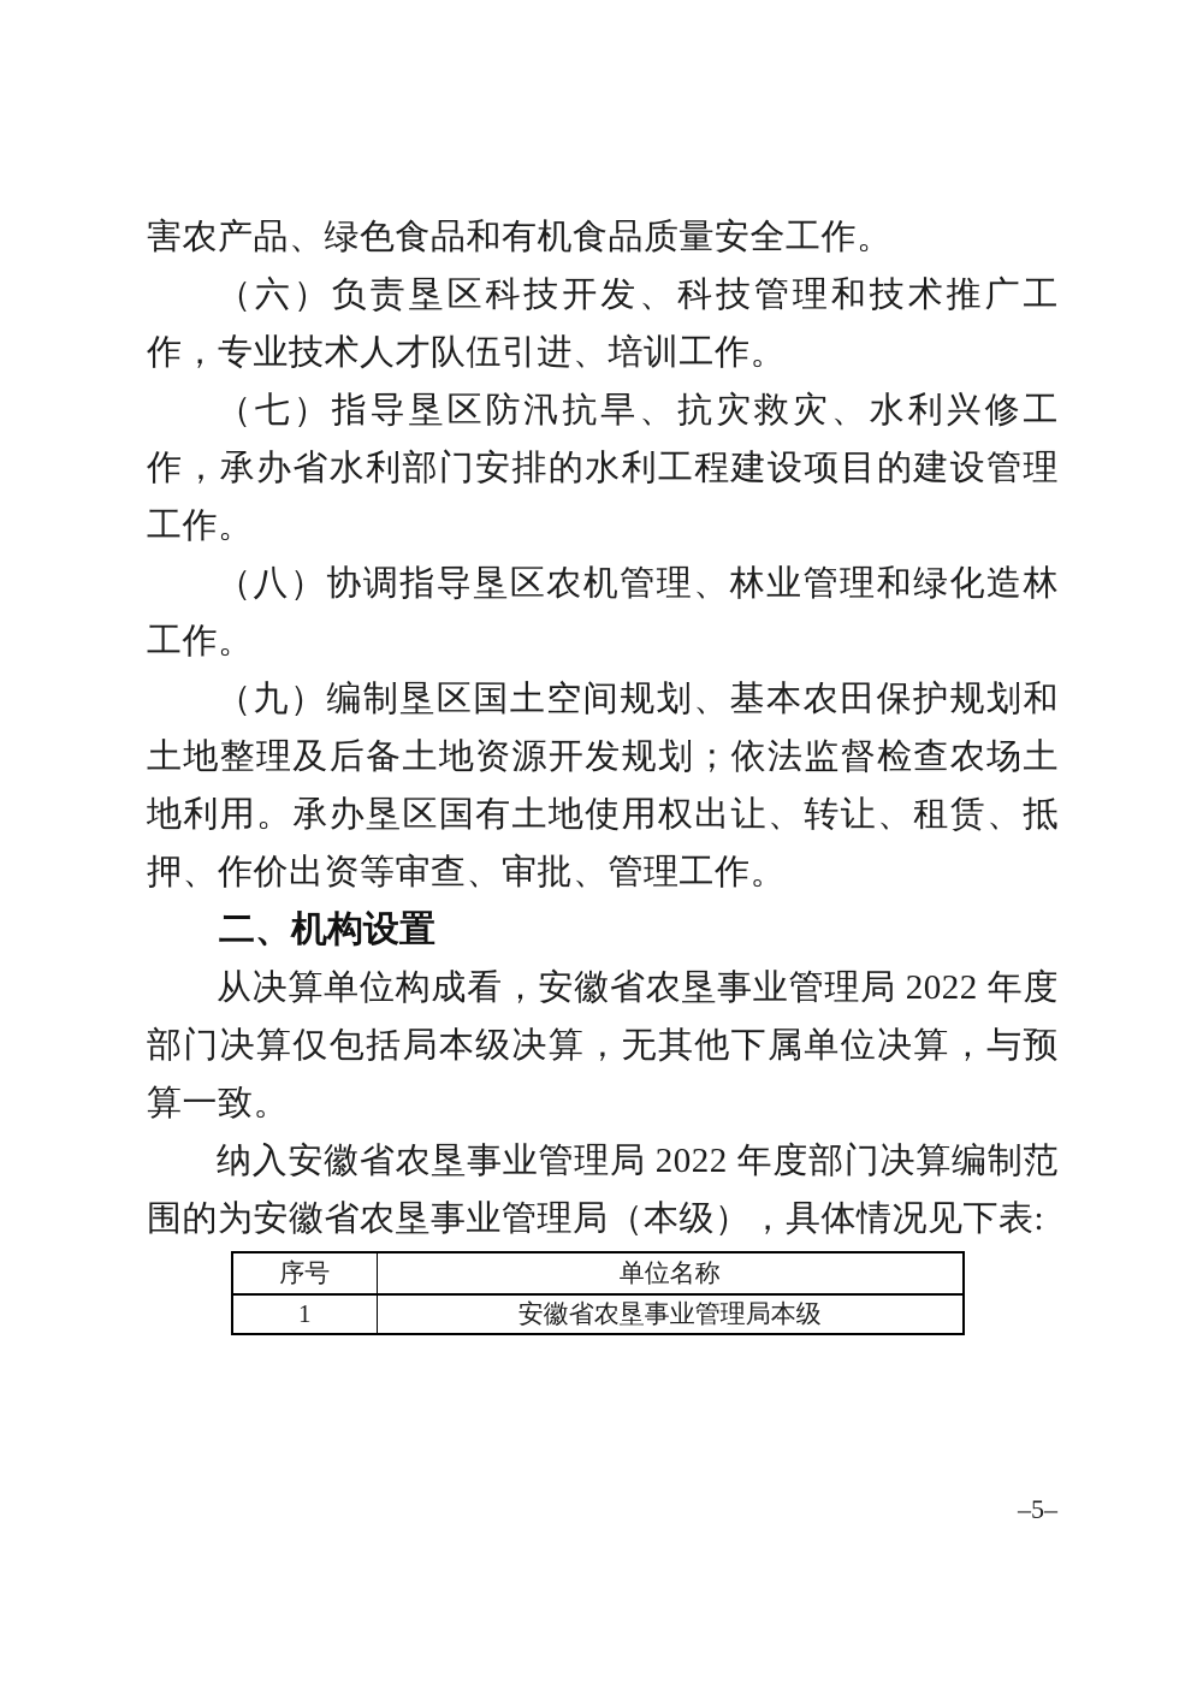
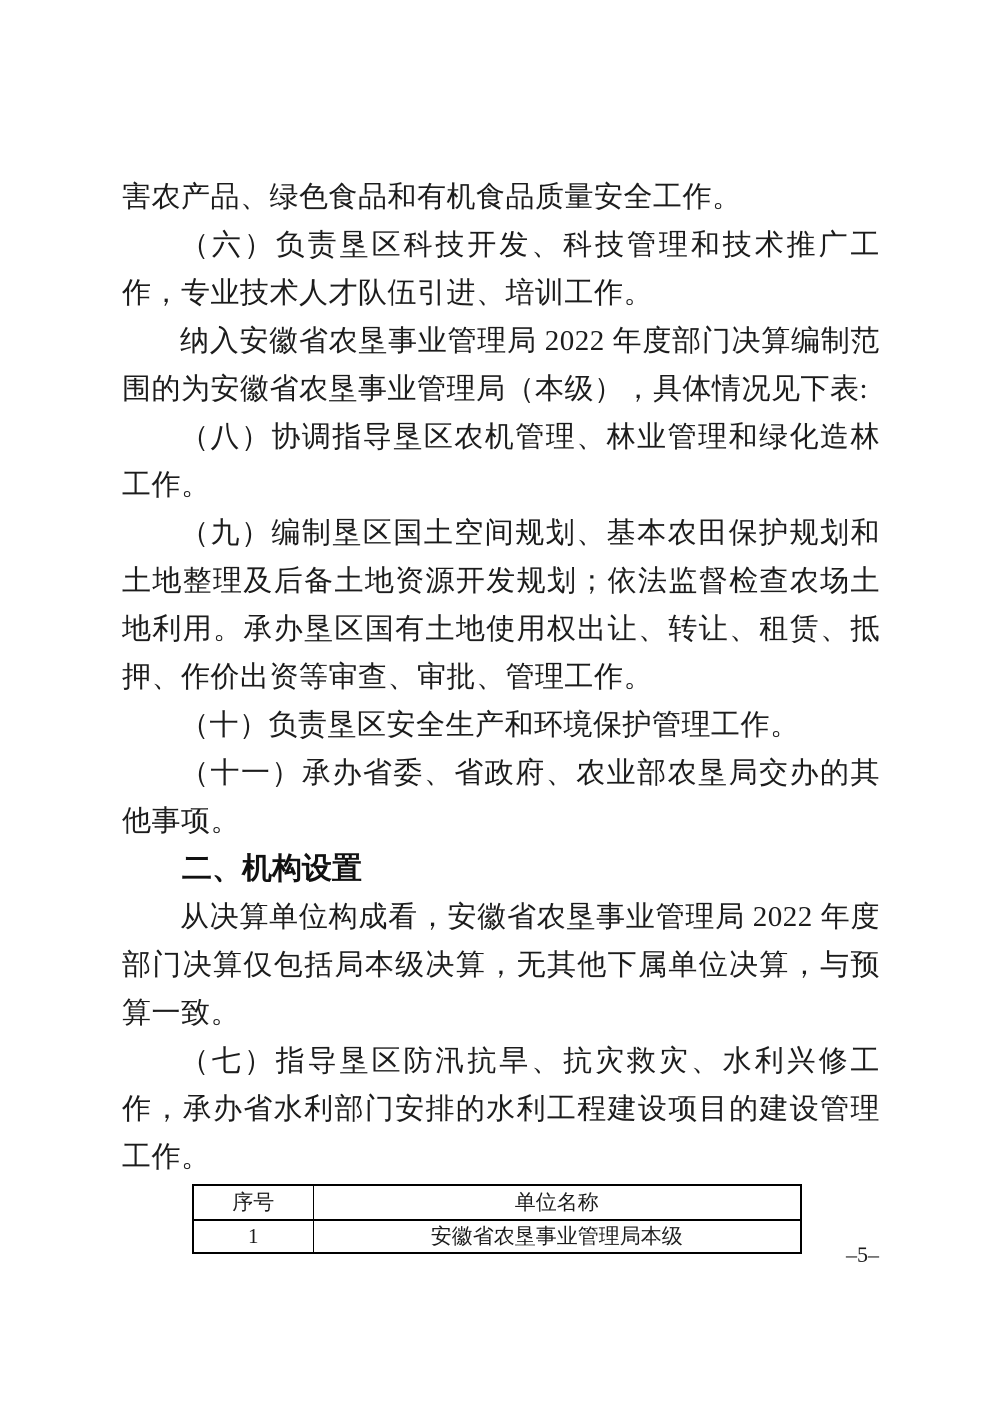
  害农产品、绿色食品和有机食品质量安全工作。
  （六）负责垦区科技开发、科技管理和技术推广工作，专业技术人才队伍引进、培训工作。
- （七）指导垦区防汛抗旱、抗灾救灾、水利兴修工作，承办省水利部门安排的水利工程建设项目的建设管理工作。
+ 纳入安徽省农垦事业管理局 2022 年度部门决算编制范围的为安徽省农垦事业管理局（本级），具体情况见下表:
  （八）协调指导垦区农机管理、林业管理和绿化造林工作。
  （九）编制垦区国土空间规划、基本农田保护规划和土地整理及后备土地资源开发规划；依法监督检查农场土地利用。承办垦区国有土地使用权出让、转让、租赁、抵押、作价出资等审查、审批、管理工作。
+ （十）负责垦区安全生产和环境保护管理工作。
+ （十一）承办省委、省政府、农业部农垦局交办的其他事项。
  二、机构设置
  从决算单位构成看，安徽省农垦事业管理局 2022 年度部门决算仅包括局本级决算，无其他下属单位决算，与预算一致。
- 纳入安徽省农垦事业管理局 2022 年度部门决算编制范围的为安徽省农垦事业管理局（本级），具体情况见下表:
+ （七）指导垦区防汛抗旱、抗灾救灾、水利兴修工作，承办省水利部门安排的水利工程建设项目的建设管理工作。
  序号	单位名称
  1	安徽省农垦事业管理局本级
  –5–
